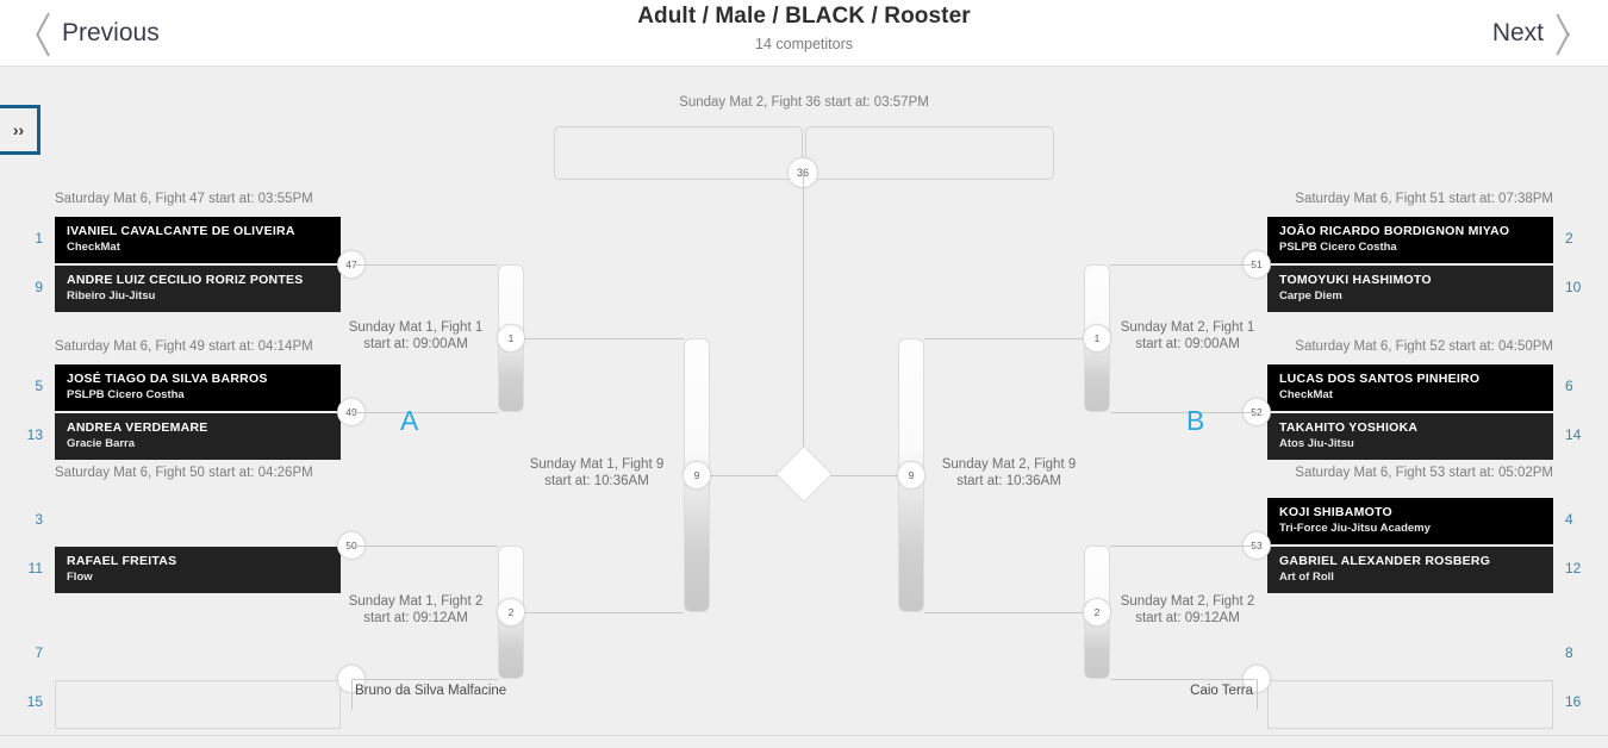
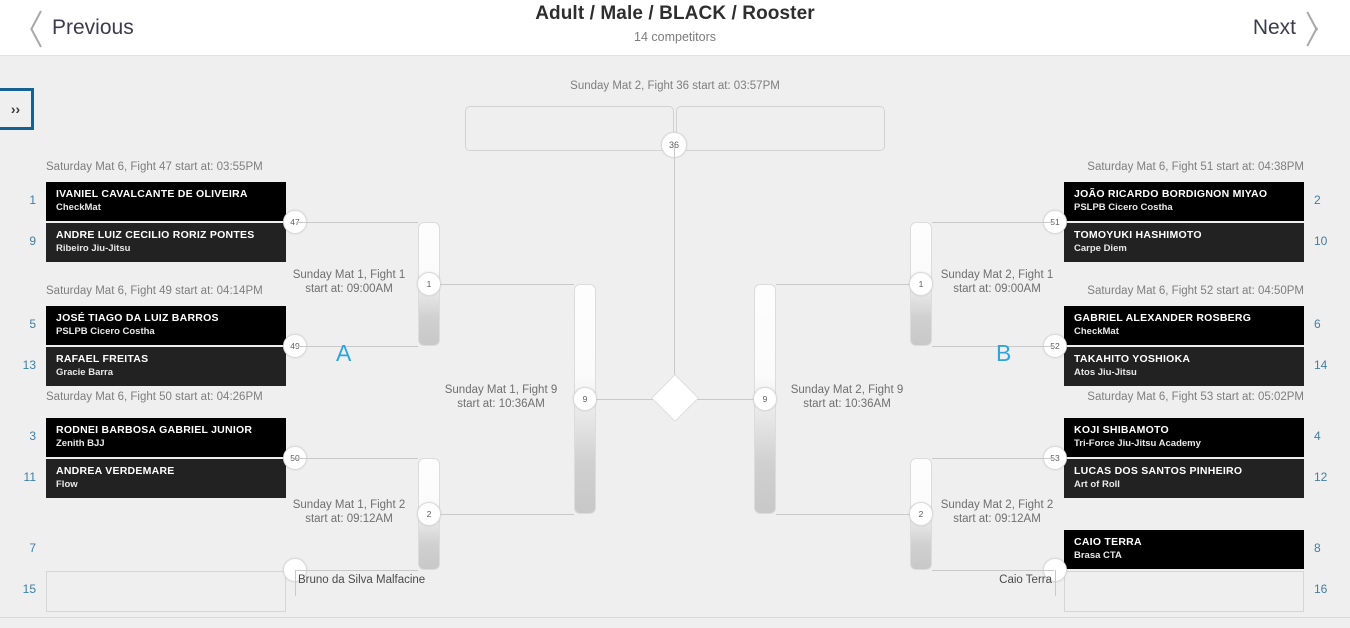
  Previous
  Adult / Male / BLACK / Rooster
  14 competitors
  Next
  ››
  Saturday Mat 6, Fight 47 start at: 03:55PM
  Saturday Mat 6, Fight 49 start at: 04:14PM
  Saturday Mat 6, Fight 50 start at: 04:26PM
  IVANIEL CAVALCANTE DE OLIVEIRA
  CheckMat
  1
  ANDRE LUIZ CECILIO RORIZ PONTES
  Ribeiro Jiu-Jitsu
  9
- JOSÉ TIAGO DA SILVA BARROS
+ JOSÉ TIAGO DA LUIZ BARROS
  PSLPB Cicero Costha
  5
- ANDREA VERDEMARE
+ RAFAEL FREITAS
  Gracie Barra
  13
+ RODNEI BARBOSA GABRIEL JUNIOR
+ Zenith BJJ
  3
- RAFAEL FREITAS
+ ANDREA VERDEMARE
  Flow
  11
  7
  15
  1
  Sunday Mat 1, Fight 1
  start at: 09:00AM
  2
  Sunday Mat 1, Fight 2
  start at: 09:12AM
  9
  Sunday Mat 1, Fight 9
  start at: 10:36AM
  A
  Bruno da Silva Malfacine
- Saturday Mat 6, Fight 51 start at: 07:38PM
+ Saturday Mat 6, Fight 51 start at: 04:38PM
  Saturday Mat 6, Fight 52 start at: 04:50PM
  Saturday Mat 6, Fight 53 start at: 05:02PM
  JOÃO RICARDO BORDIGNON MIYAO
  PSLPB Cicero Costha
  2
  TOMOYUKI HASHIMOTO
  Carpe Diem
  10
- LUCAS DOS SANTOS PINHEIRO
+ GABRIEL ALEXANDER ROSBERG
  CheckMat
  6
  TAKAHITO YOSHIOKA
  Atos Jiu-Jitsu
  14
  KOJI SHIBAMOTO
  Tri-Force Jiu-Jitsu Academy
  4
- GABRIEL ALEXANDER ROSBERG
+ LUCAS DOS SANTOS PINHEIRO
  Art of Roll
  12
+ CAIO TERRA
+ Brasa CTA
  8
  16
  1
  Sunday Mat 2, Fight 1
  start at: 09:00AM
  2
  Sunday Mat 2, Fight 2
  start at: 09:12AM
  9
  Sunday Mat 2, Fight 9
  start at: 10:36AM
  B
  Caio Terra
  Sunday Mat 2, Fight 36 start at: 03:57PM
  36
